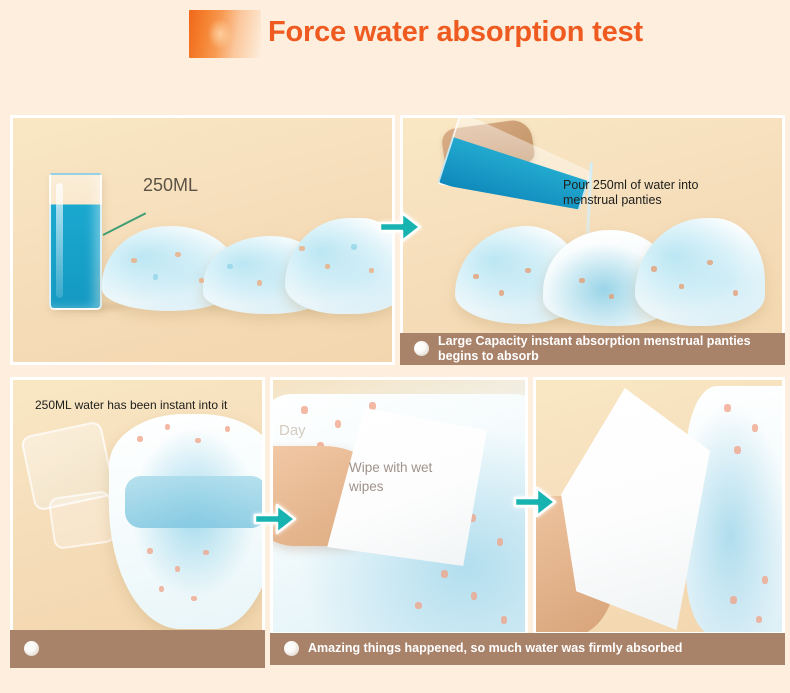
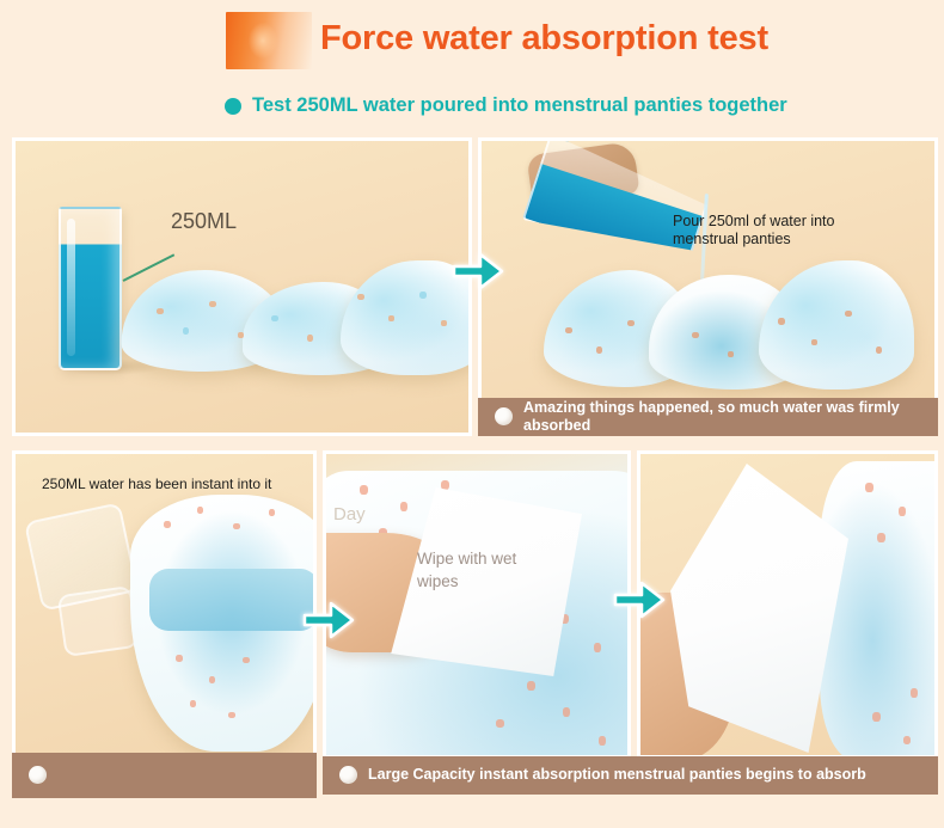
  Force water absorption test
+ Test 250ML water poured into menstrual panties together
  250ML
  Pour 250ml of water into menstrual panties
- Large Capacity instant absorption menstrual panties begins to absorb
+ Amazing things happened, so much water was firmly absorbed
  250ML water has been instant into it
  Day
  Wipe with wet wipes
- Amazing things happened, so much water was firmly absorbed
+ Large Capacity instant absorption menstrual panties begins to absorb
